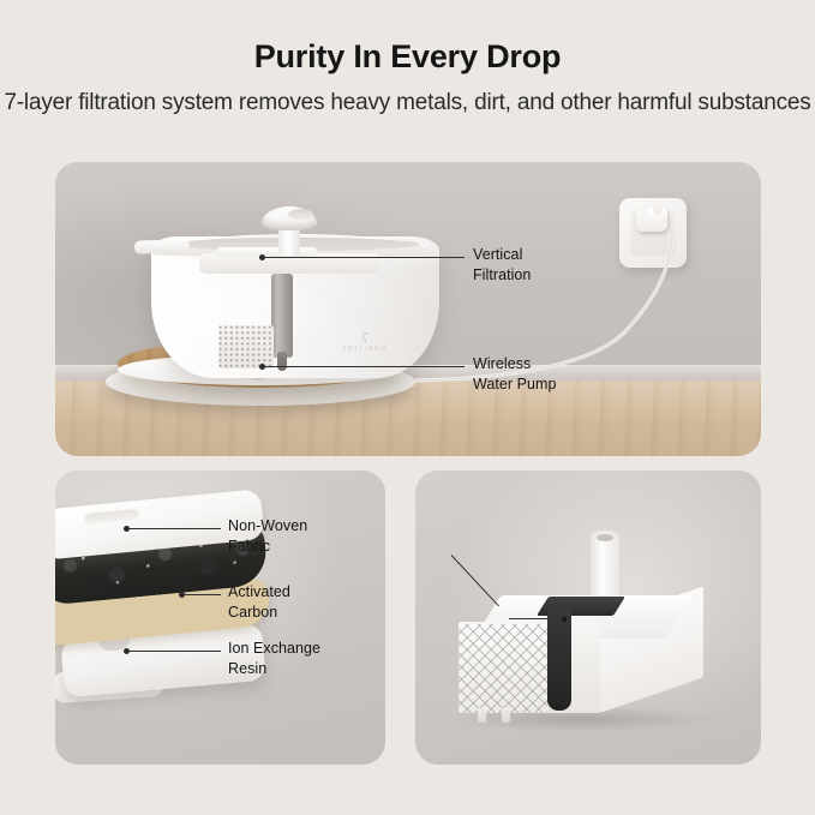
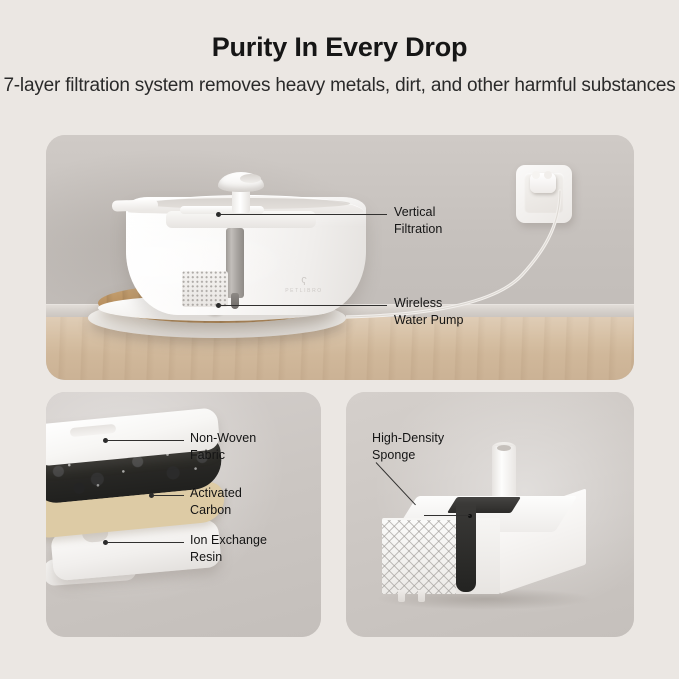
  Purity In Every Drop
  7-layer filtration system removes heavy metals, dirt, and other harmful substances
  ʕ
  Vertical
  Filtration
  Wireless
  Water Pump
  Non-Woven
  Fabric
  Activated
  Carbon
  Ion Exchange
  Resin
+ High-Density
+ Sponge
